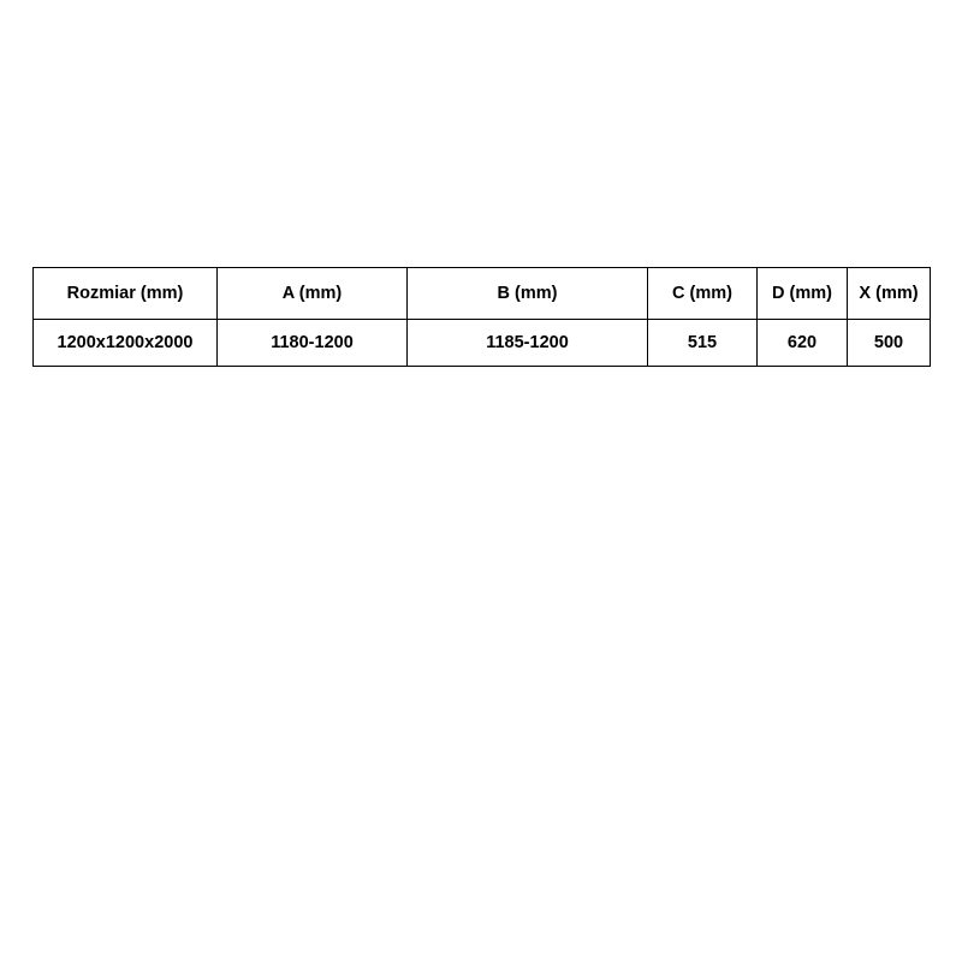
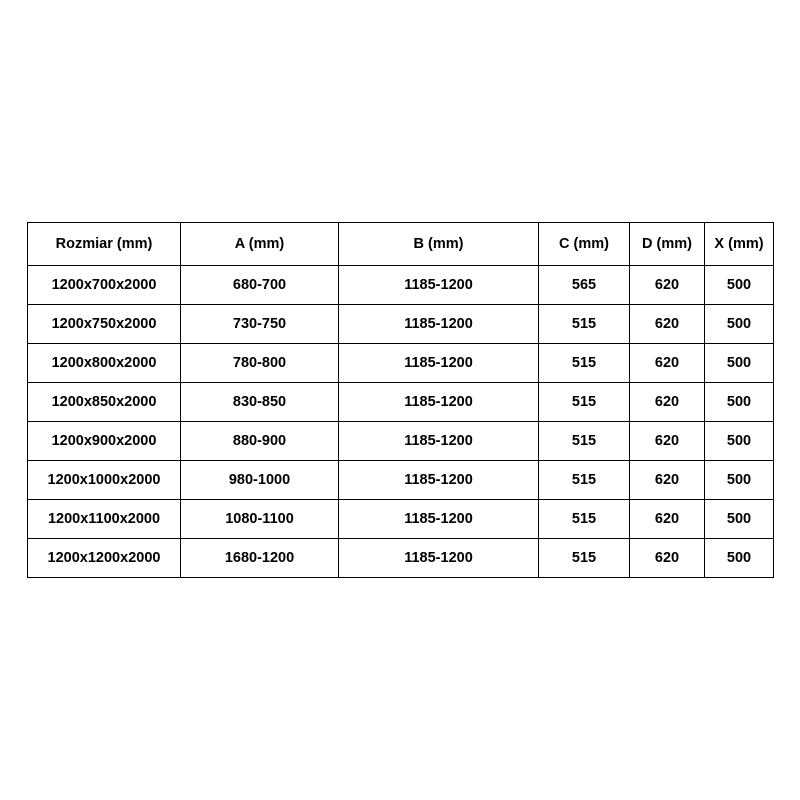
  Rozmiar (mm)	A (mm)	B (mm)	C (mm)	D (mm)	X (mm)
+ 1200x700x2000	680-700	1185-1200	565	620	500
+ 1200x750x2000	730-750	1185-1200	515	620	500
+ 1200x800x2000	780-800	1185-1200	515	620	500
+ 1200x850x2000	830-850	1185-1200	515	620	500
+ 1200x900x2000	880-900	1185-1200	515	620	500
+ 1200x1000x2000	980-1000	1185-1200	515	620	500
+ 1200x1100x2000	1080-1100	1185-1200	515	620	500
- 1200x1200x2000	1180-1200	1185-1200	515	620	500
+ 1200x1200x2000	1680-1200	1185-1200	515	620	500
